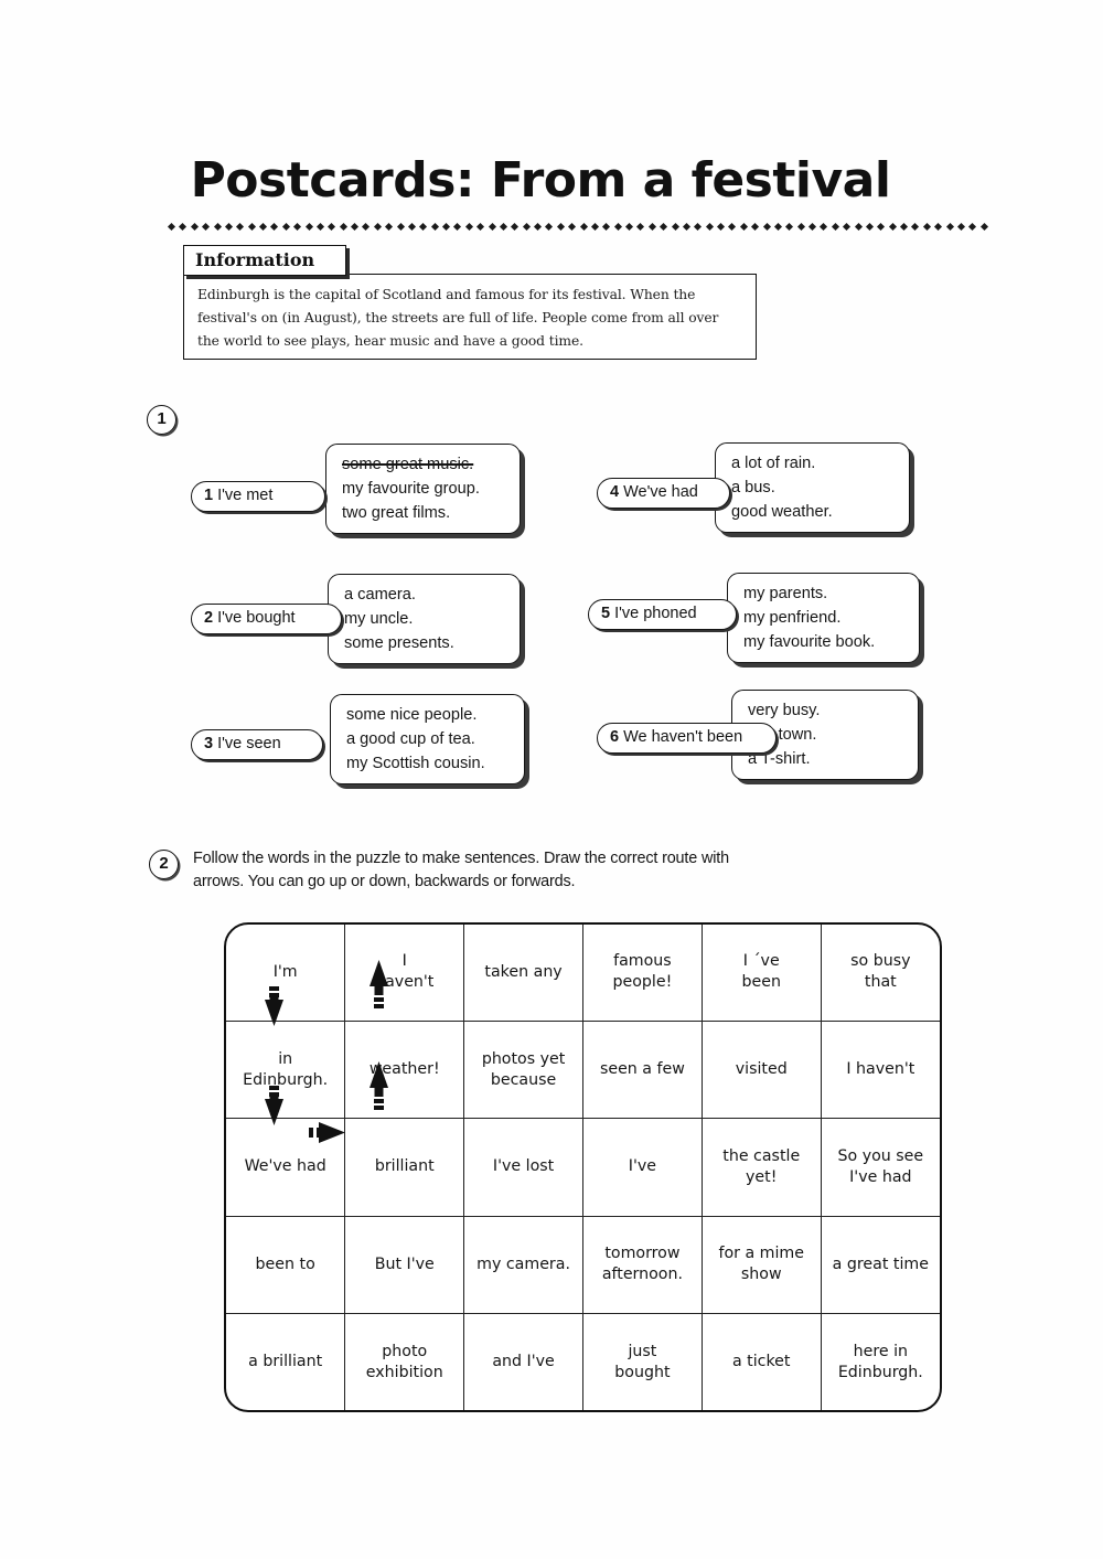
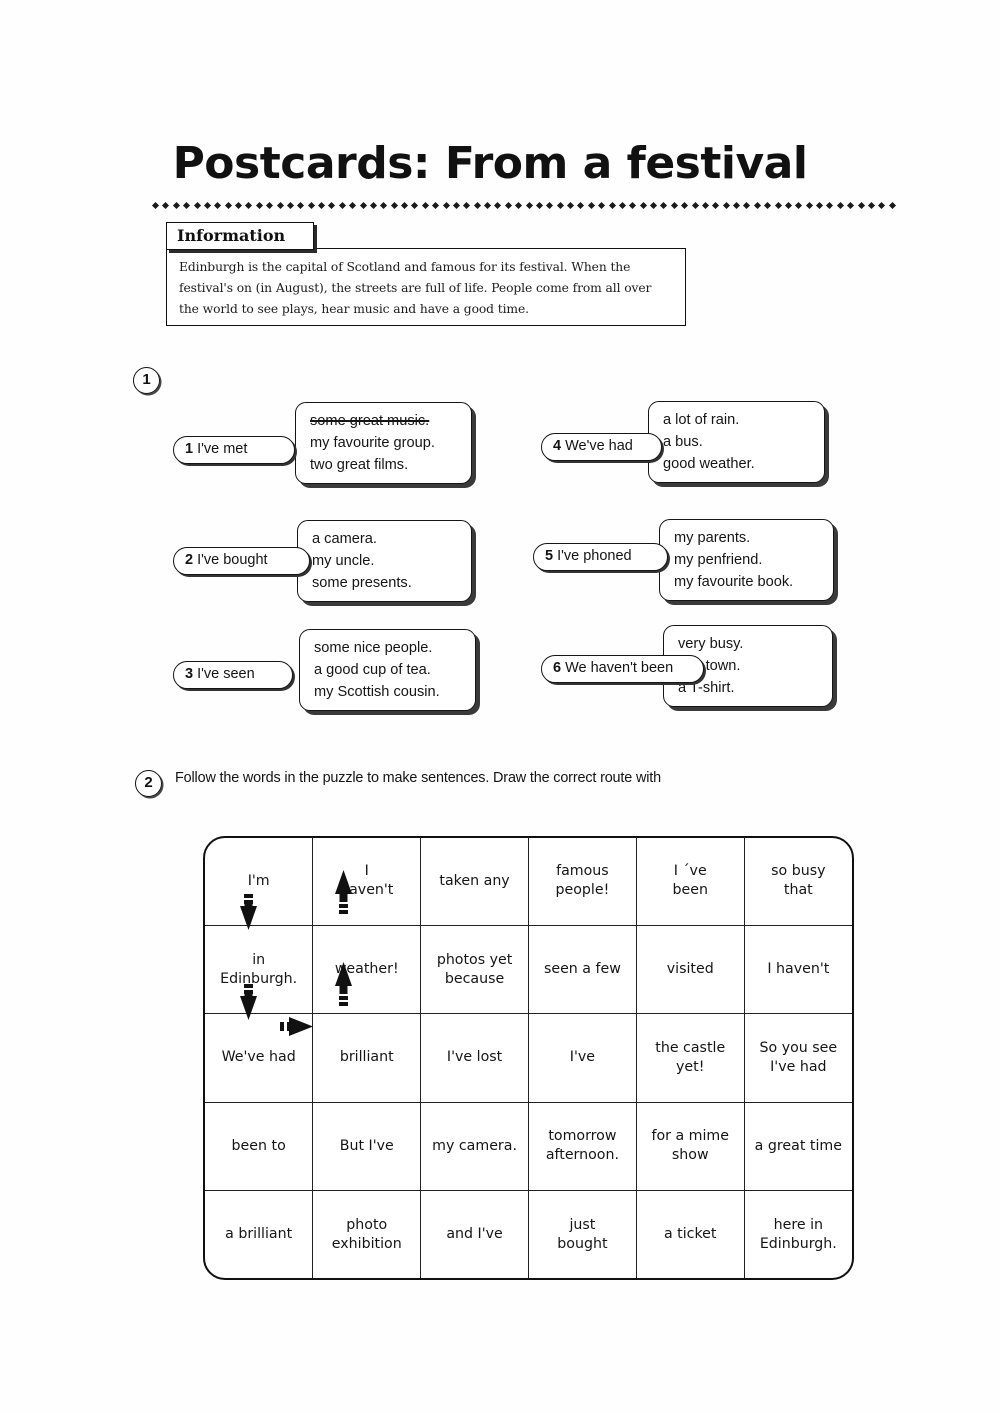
  Postcards: From a festival
  Information
  Edinburgh is the capital of Scotland and famous for its festival. When the festival's on (in August), the streets are full of life. People come from all over the world to see plays, hear music and have a good time.
  1
  some great music.
  my favourite group.
  two great films.
  1 I've met
  a camera.
  my uncle.
  some presents.
  2 I've bought
  some nice people.
  a good cup of tea.
  my Scottish cousin.
  3 I've seen
  a lot of rain.
  a bus.
  good weather.
  4 We've had
  my parents.
  my penfriend.
  my favourite book.
  5 I've phoned
  very busy.
  a T-shirt.
  6 We haven't been
  2
  Follow the words in the puzzle to make sentences. Draw the correct route with
- arrows. You can go up or down, backwards or forwards.
  I'm	Iaven't	taken any	famouspeople!	I ´vebeen	so busythat
  inEdinburgh.	weather!	photos yetbecause	seen a few	visited	I haven't
  We've had	brilliant	I've lost	I've	the castleyet!	So you seeI've had
  been to	But I've	my camera.	tomorrowafternoon.	for a mimeshow	a great time
  a brilliant	photoexhibition	and I've	justbought	a ticket	here inEdinburgh.
